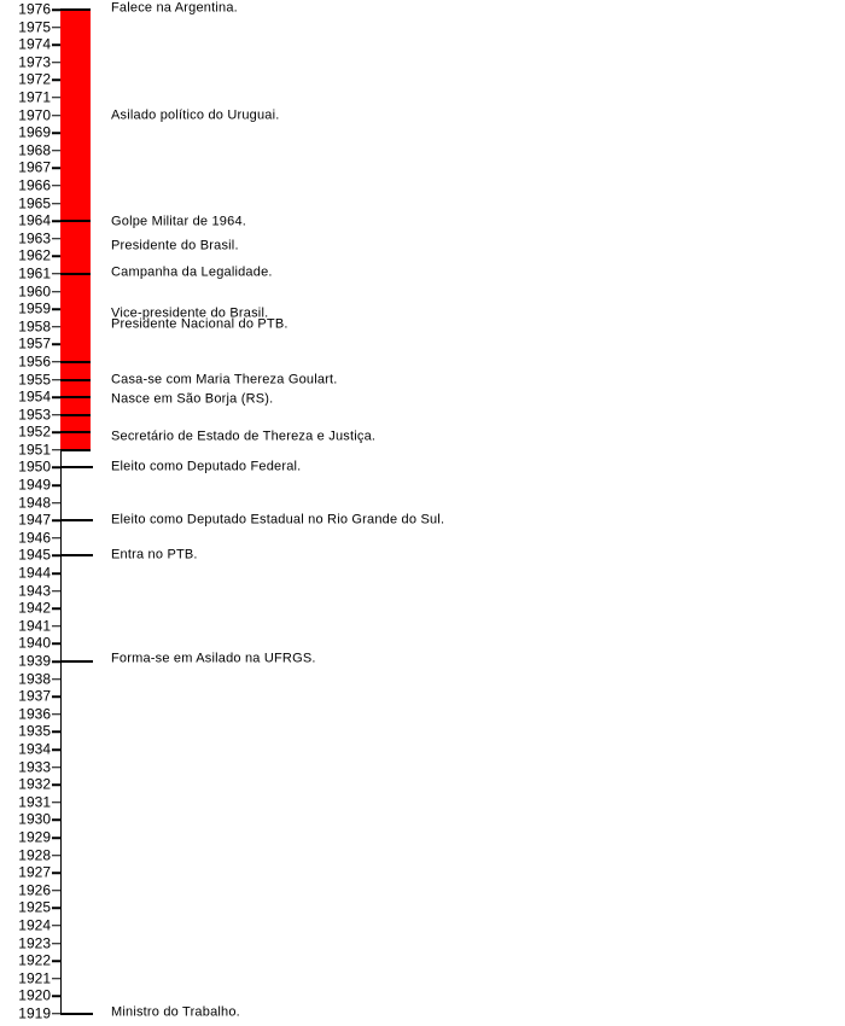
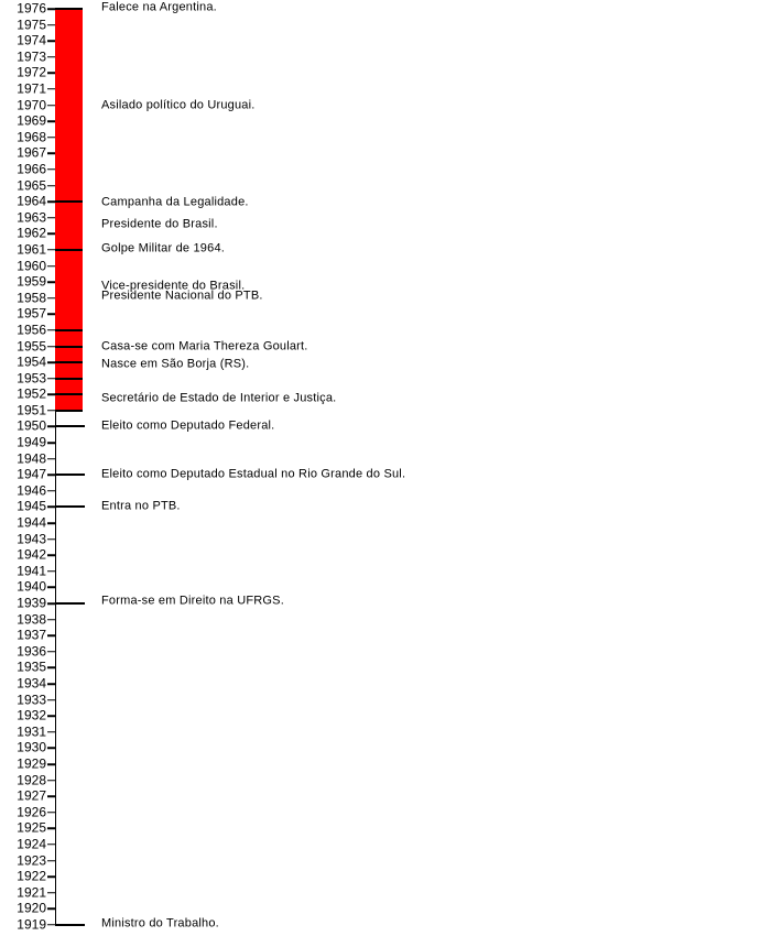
  1976
  1975
  1974
  1973
  1972
  1971
  1970
  1969
  1968
  1967
  1966
  1965
  1964
  1963
  1962
  1961
  1960
  1959
  1958
  1957
  1956
  1955
  1954
  1953
  1952
  1951
  1950
  1949
  1948
  1947
  1946
  1945
  1944
  1943
  1942
  1941
  1940
  1939
  1938
  1937
  1936
  1935
  1934
  1933
  1932
  1931
  1930
  1929
  1928
  1927
  1926
  1925
  1924
  1923
  1922
  1921
  1920
  1919
  Falece na Argentina.
  Asilado político do Uruguai.
- Golpe Militar de 1964.
+ Campanha da Legalidade.
  Presidente do Brasil.
- Campanha da Legalidade.
+ Golpe Militar de 1964.
  Vice-presidente do Brasil.
  Presidente Nacional do PTB.
  Casa-se com Maria Thereza Goulart.
  Nasce em São Borja (RS).
- Secretário de Estado de Thereza e Justiça.
+ Secretário de Estado de Interior e Justiça.
  Eleito como Deputado Federal.
  Eleito como Deputado Estadual no Rio Grande do Sul.
  Entra no PTB.
- Forma-se em Asilado na UFRGS.
+ Forma-se em Direito na UFRGS.
  Ministro do Trabalho.
